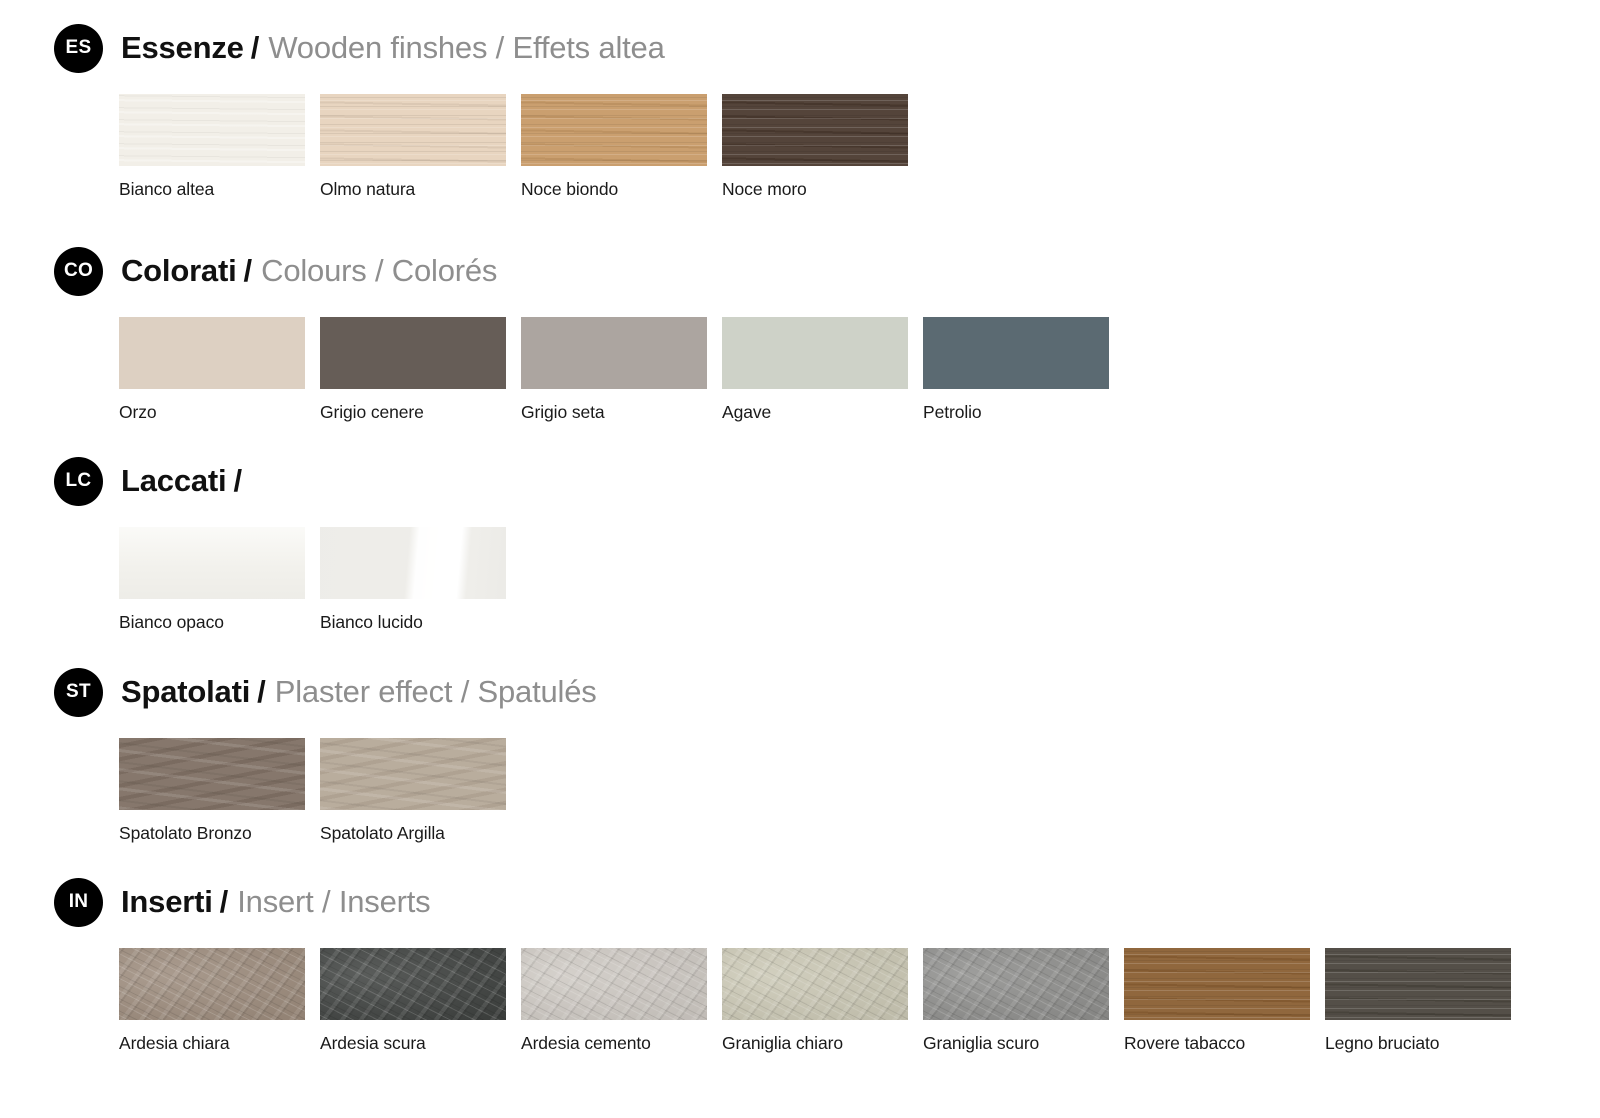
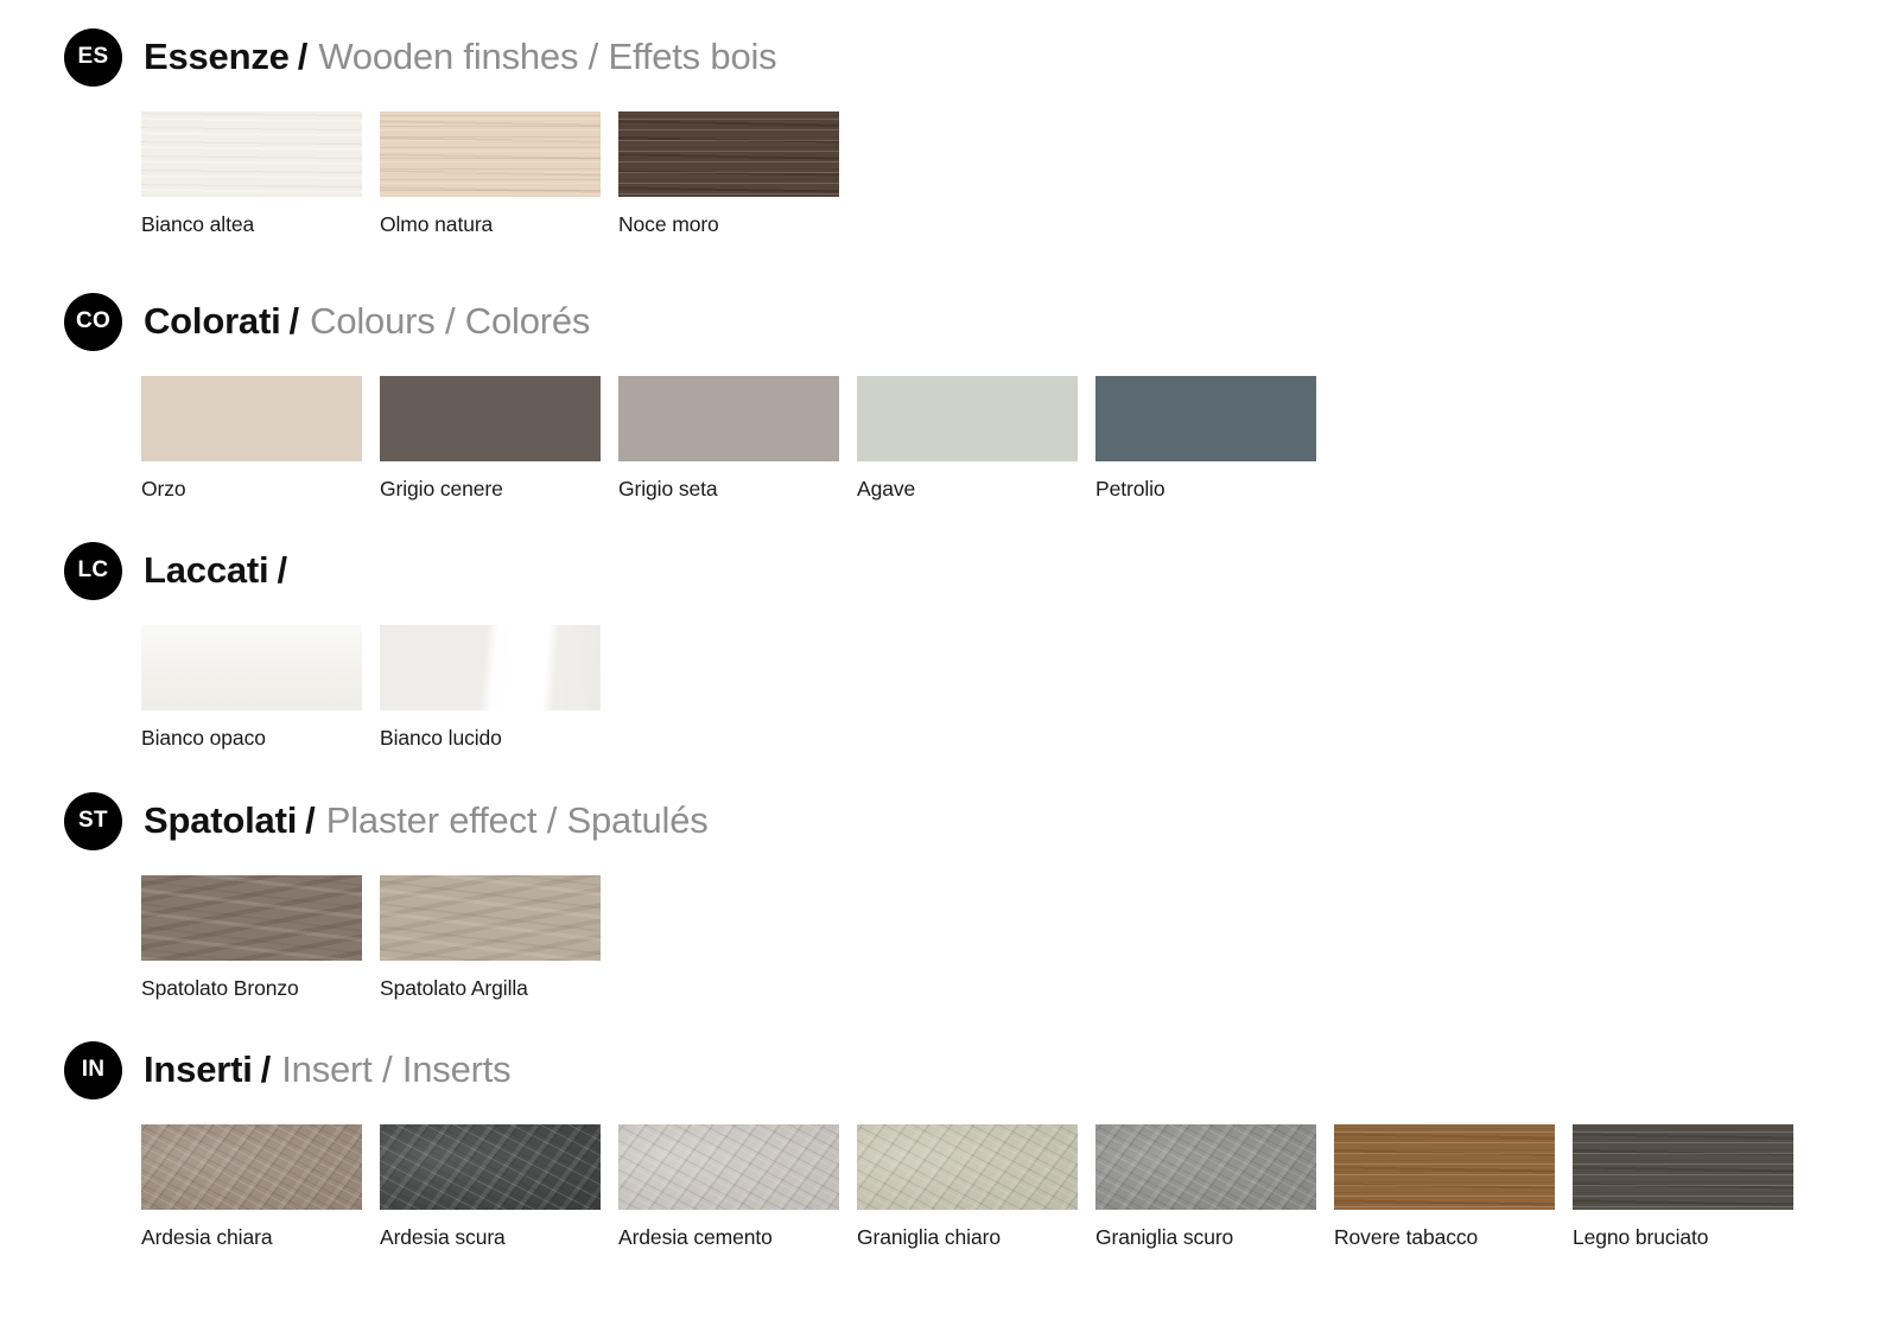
  ES
  Essenze
  /
- Wooden finshes / Effets altea
+ Wooden finshes / Effets bois
  Bianco altea
  Olmo natura
- Noce biondo
  Noce moro
  CO
  Colorati
  /
  Colours / Colorés
  Orzo
  Grigio cenere
  Grigio seta
  Agave
  Petrolio
  LC
  Laccati
  /
  Bianco opaco
  Bianco lucido
  ST
  Spatolati
  /
  Plaster effect / Spatulés
  Spatolato Bronzo
  Spatolato Argilla
  IN
  Inserti
  /
  Insert / Inserts
  Ardesia chiara
  Ardesia scura
  Ardesia cemento
  Graniglia chiaro
  Graniglia scuro
  Rovere tabacco
  Legno bruciato
